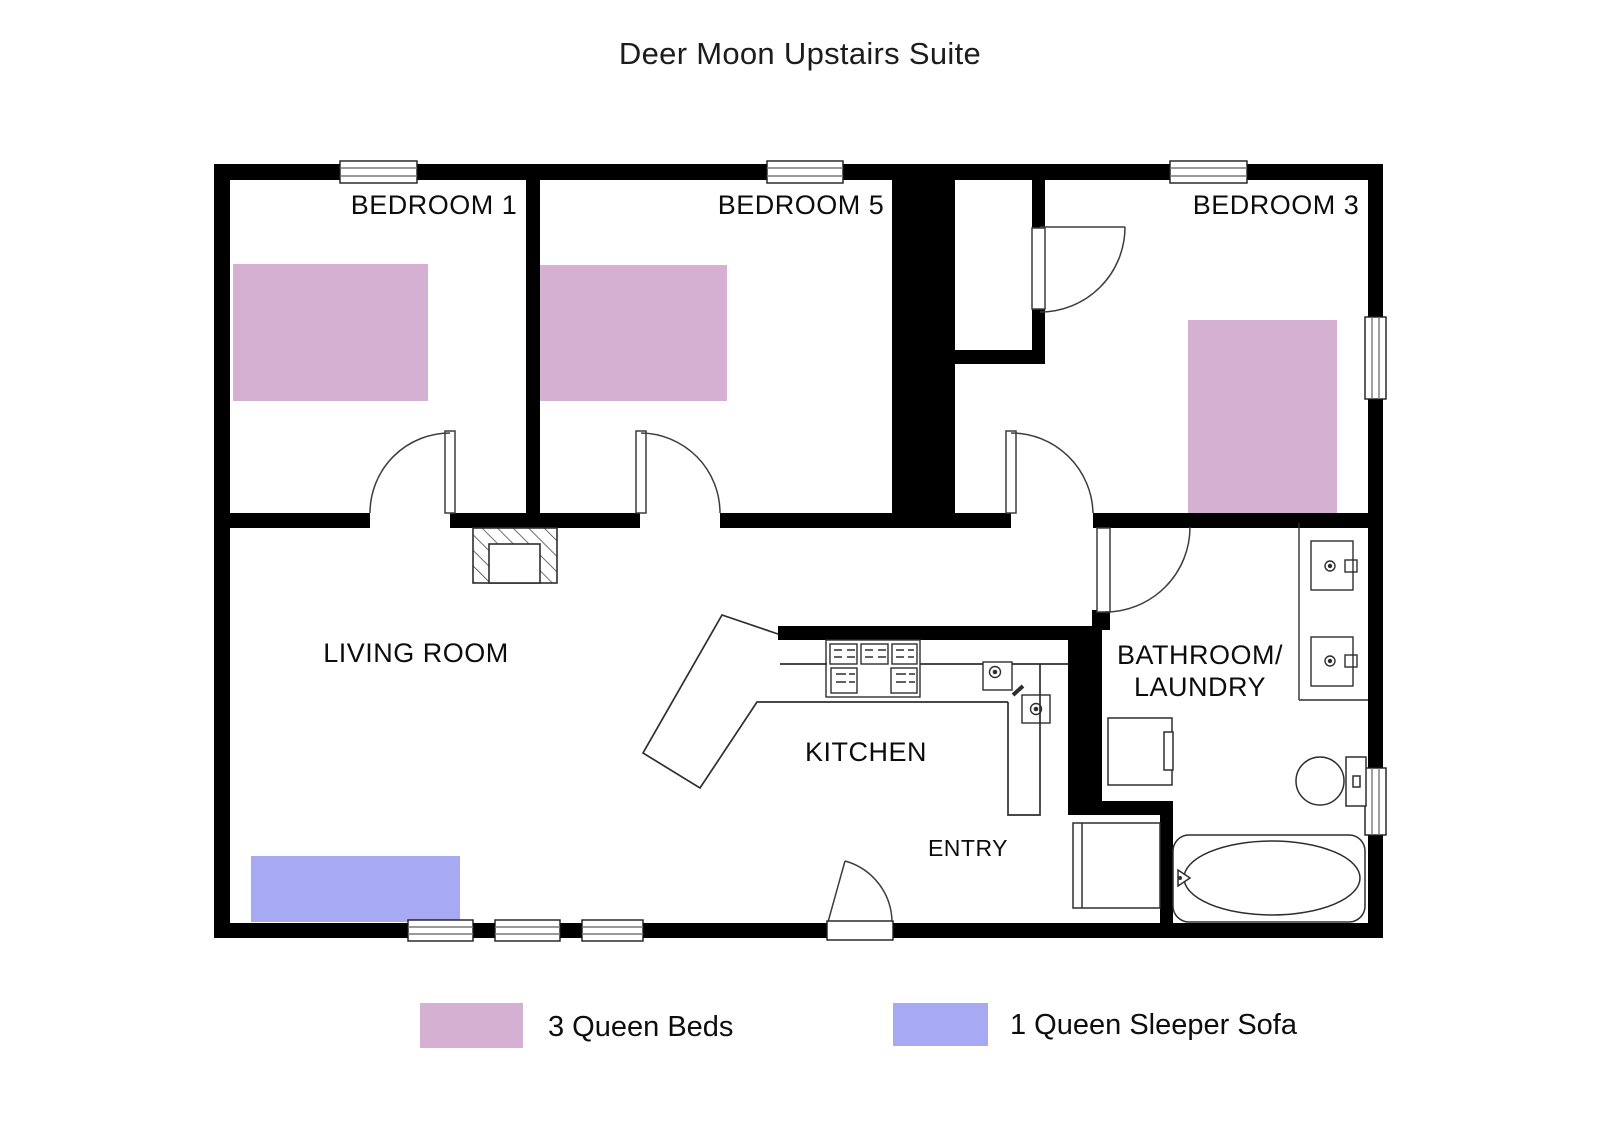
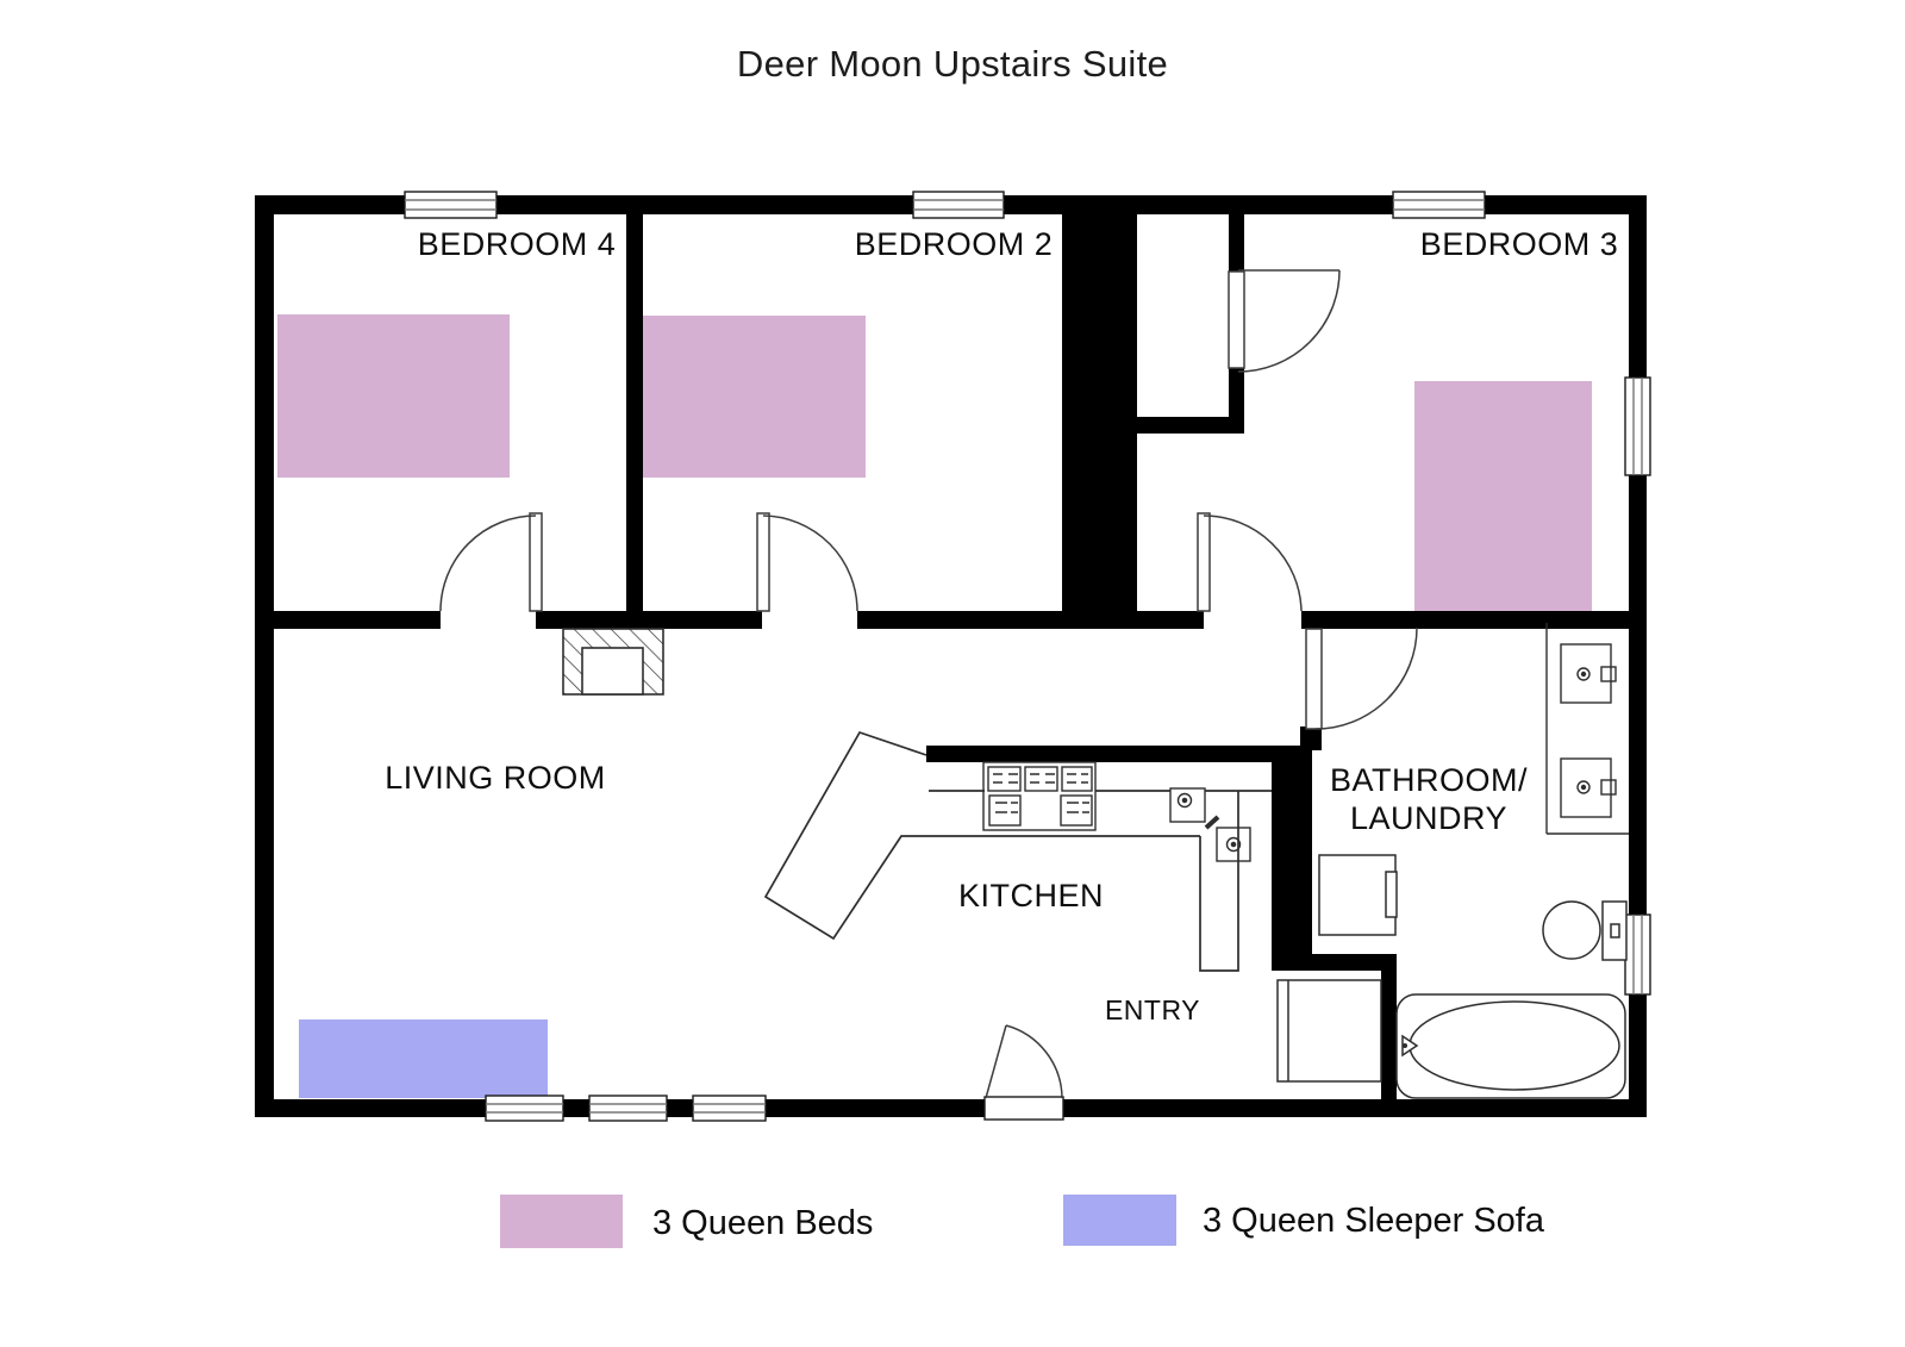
  Deer Moon Upstairs Suite
- BEDROOM 1
+ BEDROOM 4
- BEDROOM 5
+ BEDROOM 2
  BEDROOM 3
  LIVING ROOM
  KITCHEN
  ENTRY
  BATHROOM/
  LAUNDRY
  3 Queen Beds
- 1 Queen Sleeper Sofa
+ 3 Queen Sleeper Sofa
